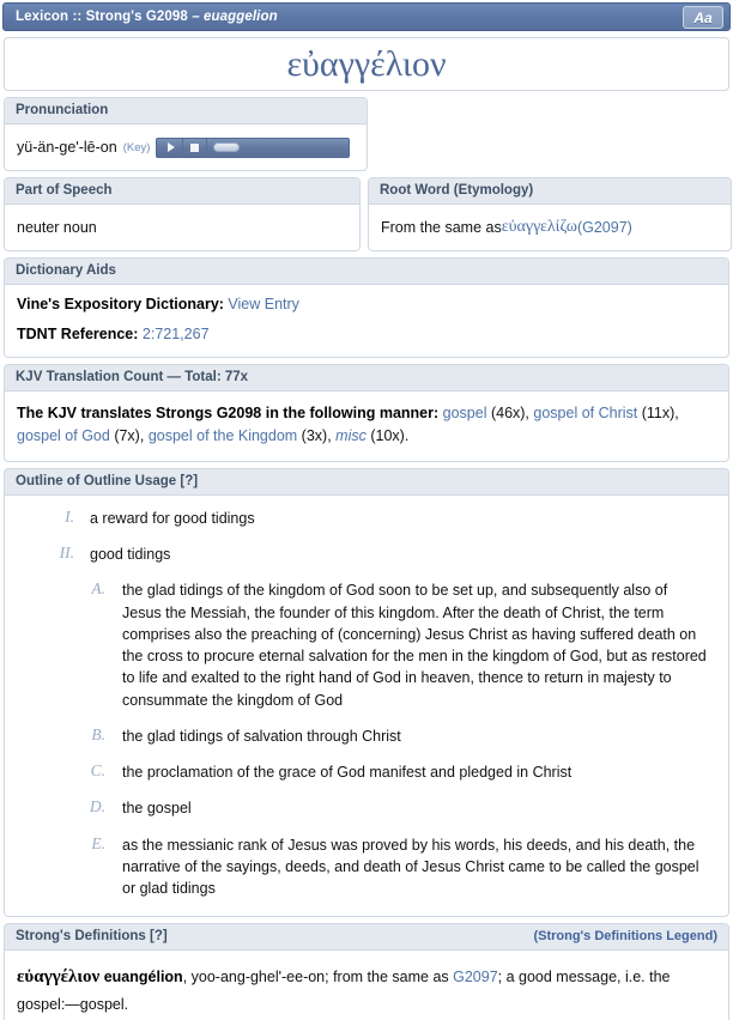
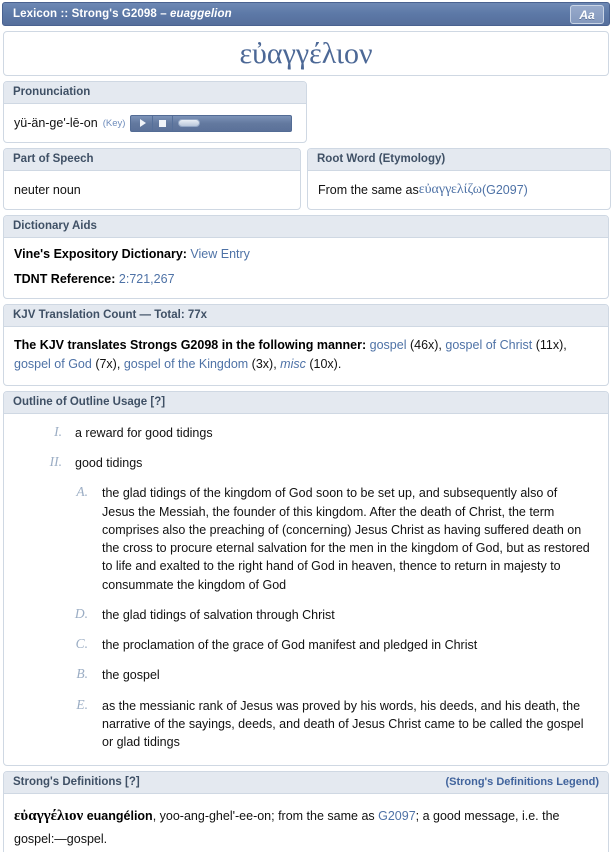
  Lexicon :: Strong's G2098 – euaggelion
  Aa
  εὐαγγέλιον
  Pronunciation
  yü-än-ge'-lē-on
  (Key)
  Part of Speech
  neuter noun
  Root Word (Etymology)
  From the same as
  εὐαγγελίζω
  (G2097)
  Dictionary Aids
  Vine's Expository Dictionary: View Entry
  TDNT Reference: 2:721,267
  KJV Translation Count — Total: 77x
  The KJV translates Strongs G2098 in the following manner: gospel (46x), gospel of Christ (11x), gospel of God (7x), gospel of the Kingdom (3x), misc (10x).
  Outline of Outline Usage [?]
  I.
  a reward for good tidings
  II.
  good tidings
  A.
  the glad tidings of the kingdom of God soon to be set up, and subsequently also of Jesus the Messiah, the founder of this kingdom. After the death of Christ, the term comprises also the preaching of (concerning) Jesus Christ as having suffered death on the cross to procure eternal salvation for the men in the kingdom of God, but as restored to life and exalted to the right hand of God in heaven, thence to return in majesty to consummate the kingdom of God
- B.
+ D.
  the glad tidings of salvation through Christ
  C.
  the proclamation of the grace of God manifest and pledged in Christ
- D.
+ B.
  the gospel
  E.
  as the messianic rank of Jesus was proved by his words, his deeds, and his death, the narrative of the sayings, deeds, and death of Jesus Christ came to be called the gospel or glad tidings
  Strong's Definitions [?]
  (Strong's Definitions Legend)
  εὐαγγέλιον euangélion, yoo-ang-ghel'-ee-on; from the same as G2097; a good message, i.e. the gospel:—gospel.
